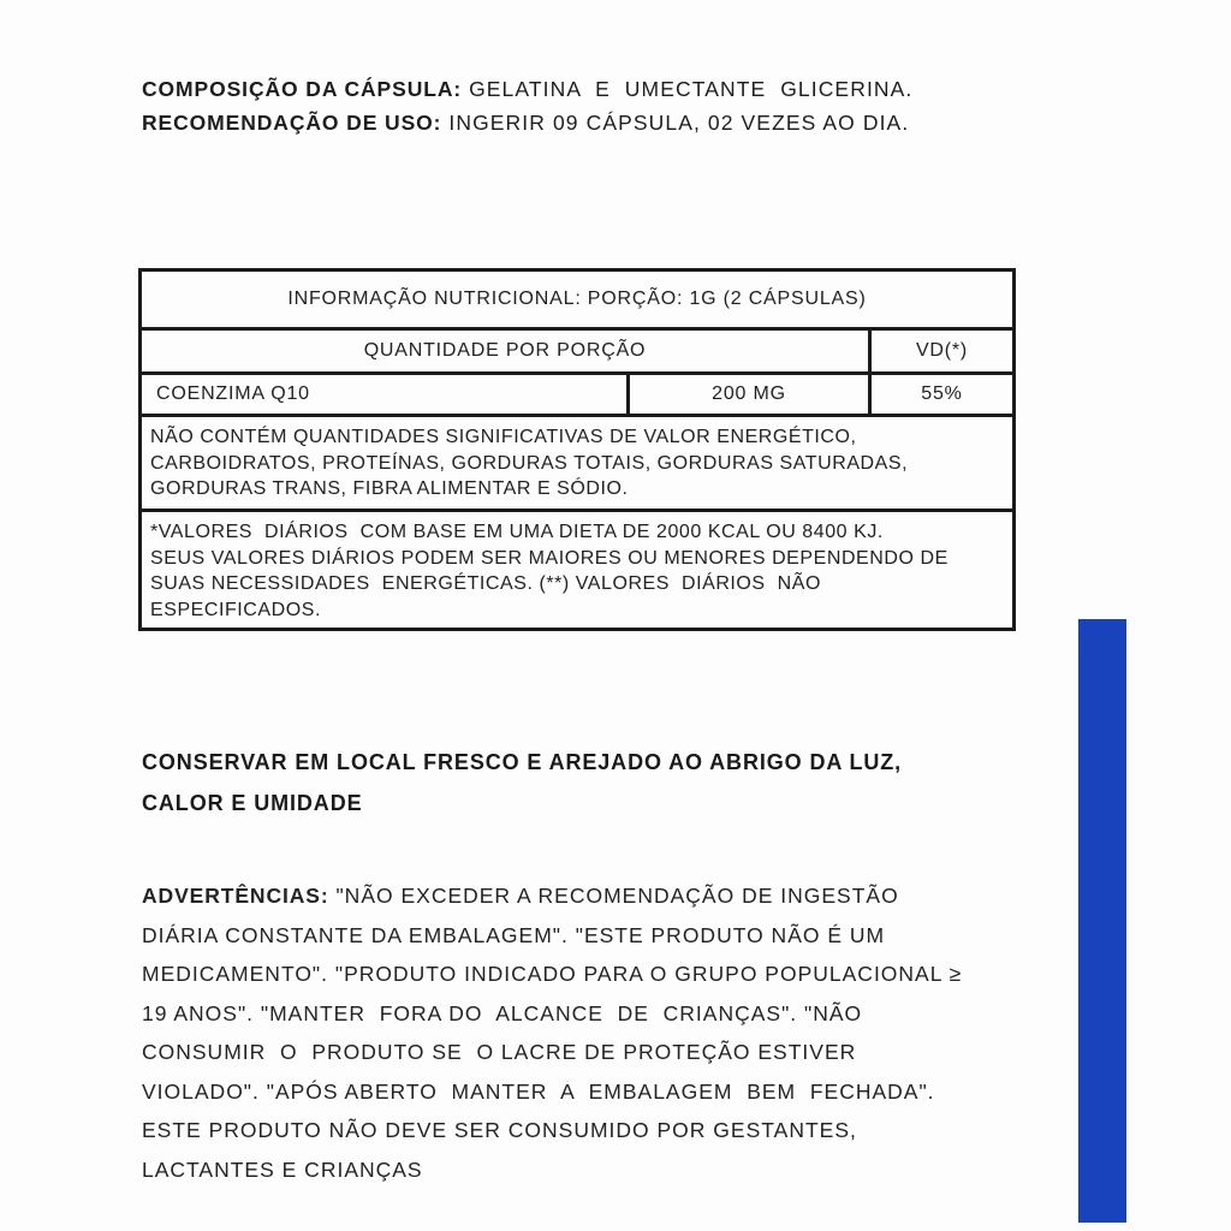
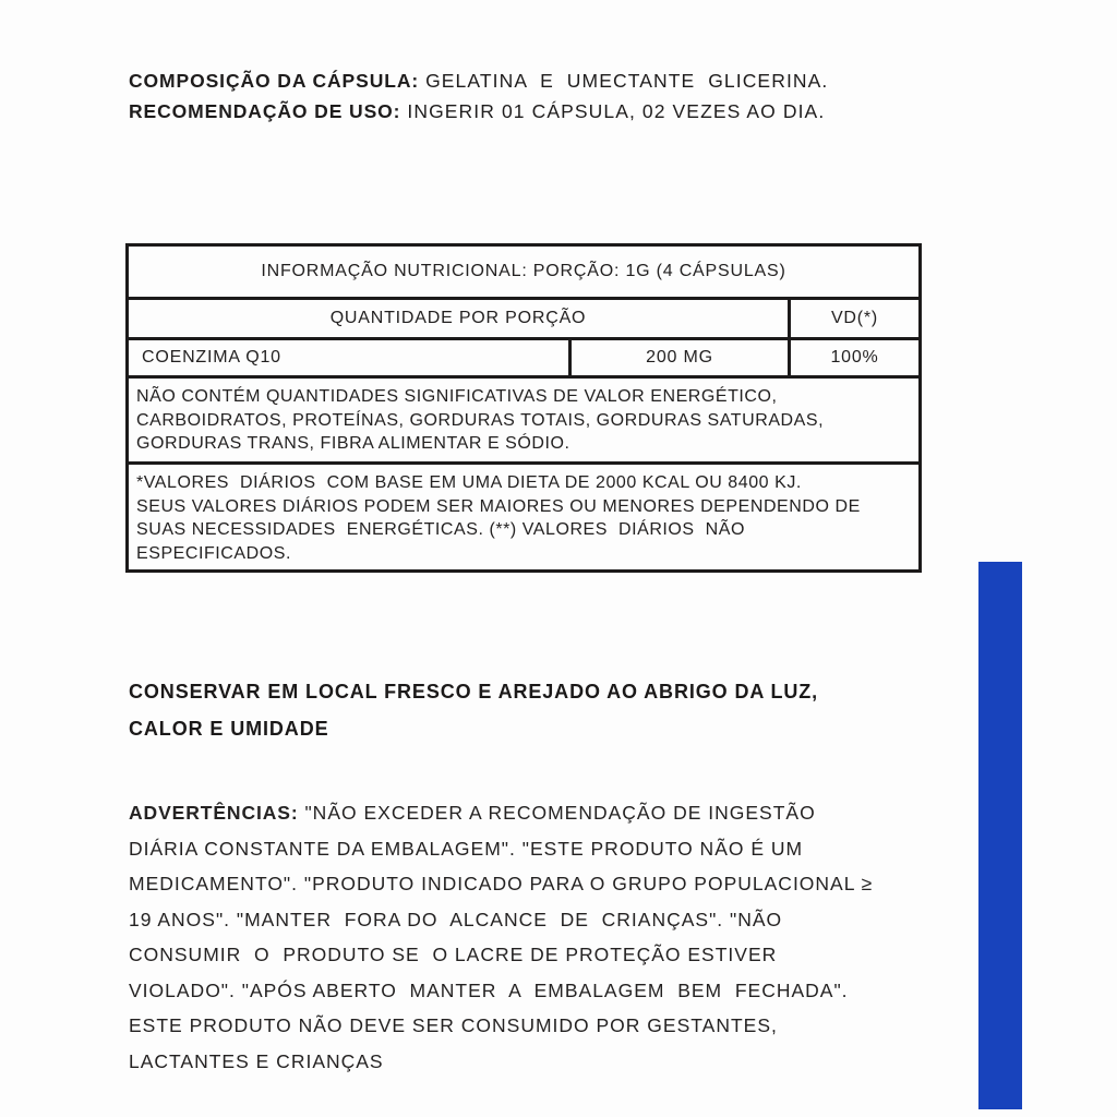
  COMPOSIÇÃO DA CÁPSULA: GELATINA E UMECTANTE GLICERINA.
- RECOMENDAÇÃO DE USO: INGERIR 09 CÁPSULA, 02 VEZES AO DIA.
+ RECOMENDAÇÃO DE USO: INGERIR 01 CÁPSULA, 02 VEZES AO DIA.
- INFORMAÇÃO NUTRICIONAL: PORÇÃO: 1G (2 CÁPSULAS)
+ INFORMAÇÃO NUTRICIONAL: PORÇÃO: 1G (4 CÁPSULAS)
  QUANTIDADE POR PORÇÃO
  VD(*)
  COENZIMA Q10
  200 MG
- 55%
+ 100%
  NÃO CONTÉM QUANTIDADES SIGNIFICATIVAS DE VALOR ENERGÉTICO,
  CARBOIDRATOS, PROTEÍNAS, GORDURAS TOTAIS, GORDURAS SATURADAS,
  GORDURAS TRANS, FIBRA ALIMENTAR E SÓDIO.
  *VALORES DIÁRIOS COM BASE EM UMA DIETA DE 2000 KCAL OU 8400 KJ.
  SEUS VALORES DIÁRIOS PODEM SER MAIORES OU MENORES DEPENDENDO DE
  SUAS NECESSIDADES ENERGÉTICAS. (**) VALORES DIÁRIOS NÃO
  ESPECIFICADOS.
  CONSERVAR EM LOCAL FRESCO E AREJADO AO ABRIGO DA LUZ,
  CALOR E UMIDADE
  ADVERTÊNCIAS: "NÃO EXCEDER A RECOMENDAÇÃO DE INGESTÃO
  DIÁRIA CONSTANTE DA EMBALAGEM". "ESTE PRODUTO NÃO É UM
  MEDICAMENTO". "PRODUTO INDICADO PARA O GRUPO POPULACIONAL ≥
  19 ANOS". "MANTER FORA DO ALCANCE DE CRIANÇAS". "NÃO
  CONSUMIR O PRODUTO SE O LACRE DE PROTEÇÃO ESTIVER
  VIOLADO". "APÓS ABERTO MANTER A EMBALAGEM BEM FECHADA".
  ESTE PRODUTO NÃO DEVE SER CONSUMIDO POR GESTANTES,
  LACTANTES E CRIANÇAS
